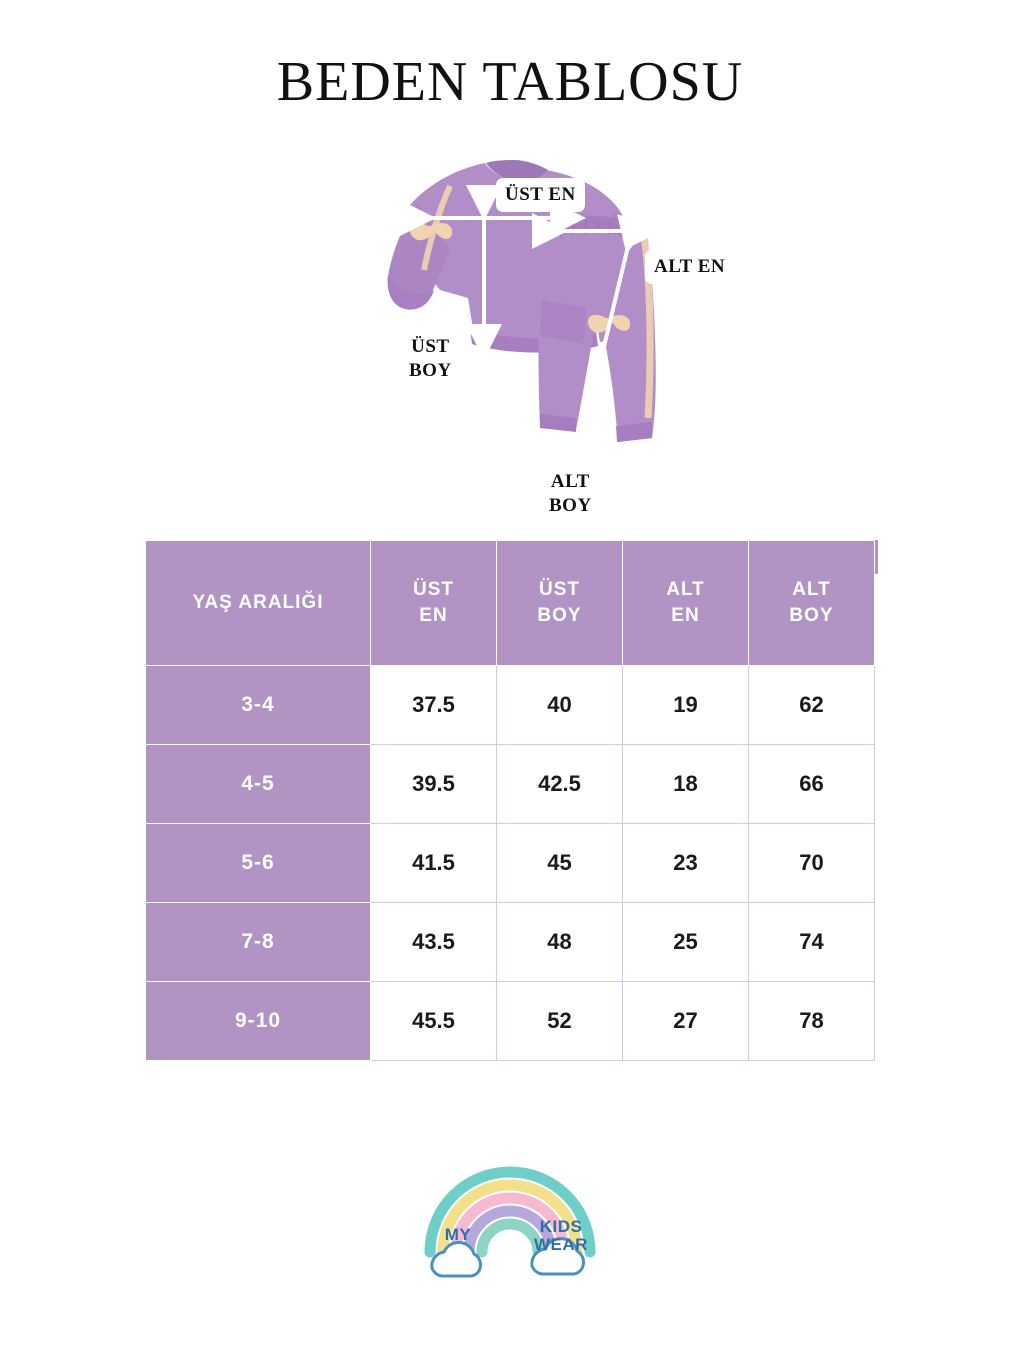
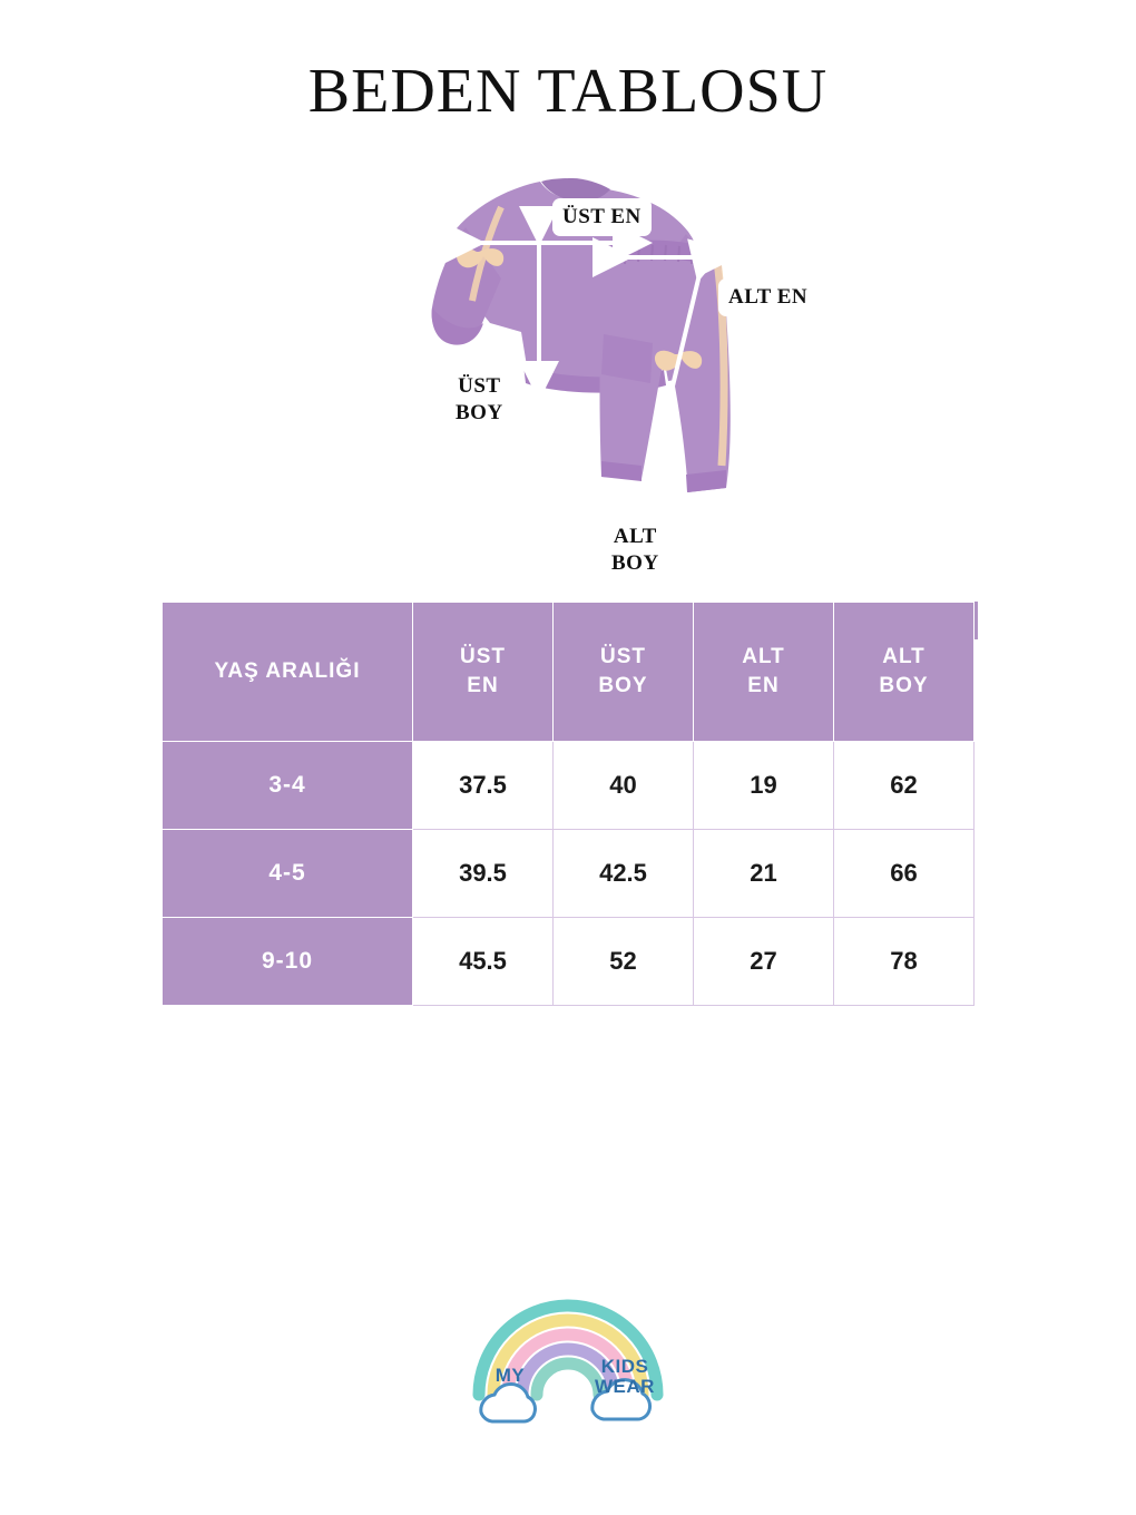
  BEDEN TABLOSU
  ÜST EN
  ALT EN
  ÜST
  BOY
  ALT
  BOY
  YAŞ ARALIĞI	ÜST EN	ÜST BOY	ALT EN	ALT BOY
  3-4	37.5	40	19	62
- 4-5	39.5	42.5	18	66
+ 4-5	39.5	42.5	21	66
- 5-6	41.5	45	23	70
- 7-8	43.5	48	25	74
  9-10	45.5	52	27	78
  MY
  KIDS
  WEAR
